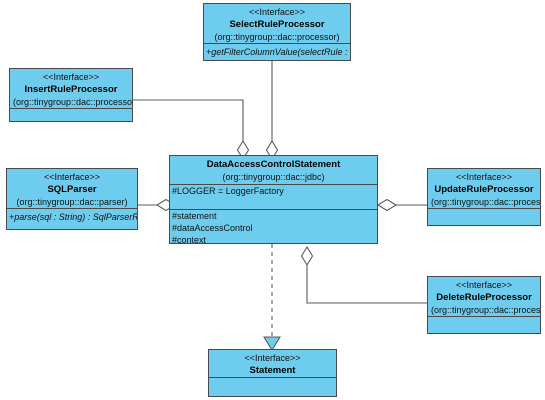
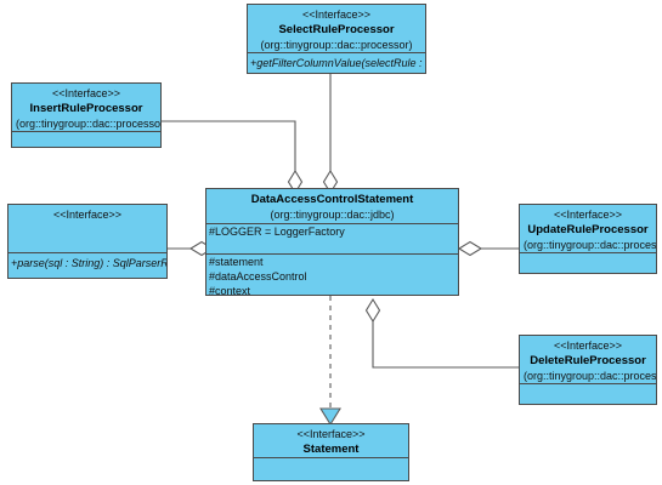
  <<Interface>>
  SelectRuleProcessor
  (org::tinygroup::dac::processor)
  +getFilterColumnValue(selectRule :
  <<Interface>>
  InsertRuleProcessor
  (org::tinygroup::dac::processo
  <<Interface>>
- SQLParser
- (org::tinygroup::dac::parser)
  +parse(sql : String) : SqlParserR
  DataAccessControlStatement
  (org::tinygroup::dac::jdbc)
  #LOGGER = LoggerFactory
  #statement
  #dataAccessControl
  #context
  <<Interface>>
  UpdateRuleProcessor
  (org::tinygroup::dac::proces
  <<Interface>>
  DeleteRuleProcessor
  (org::tinygroup::dac::proces
  <<Interface>>
  Statement
